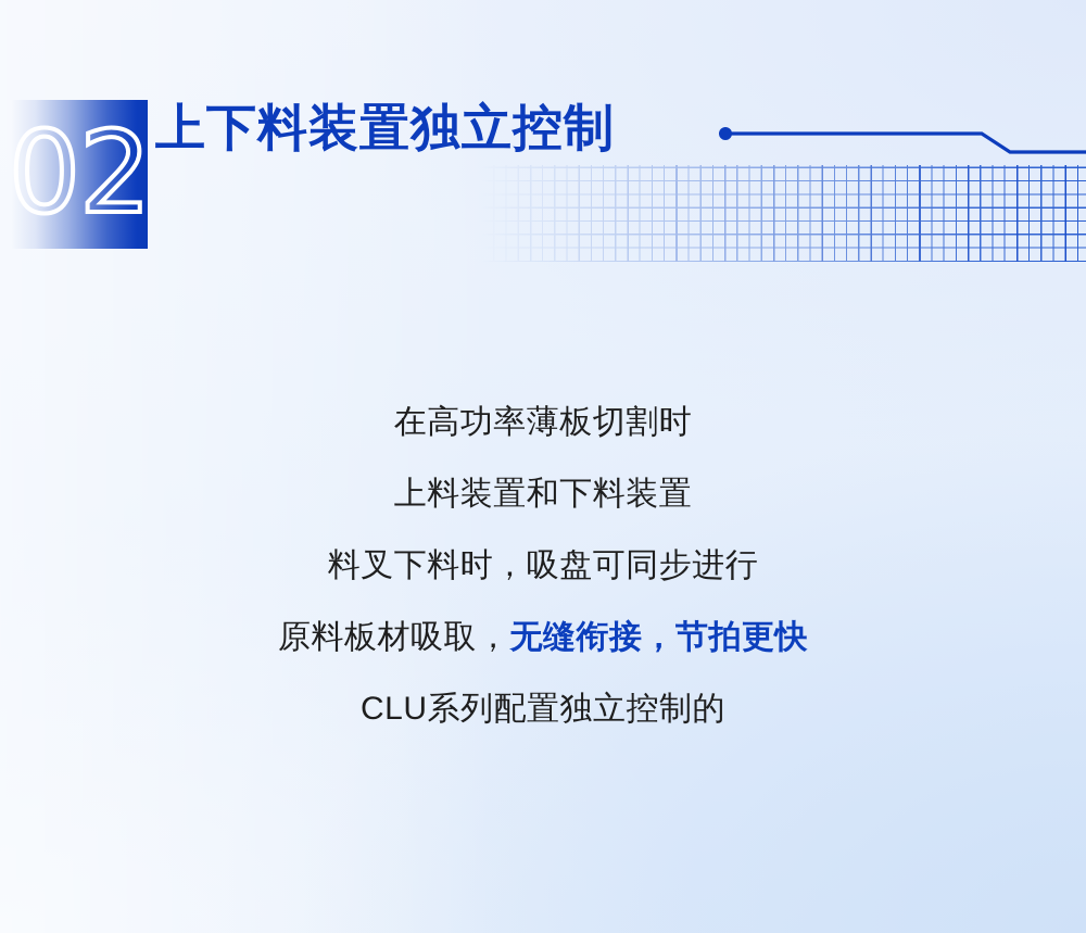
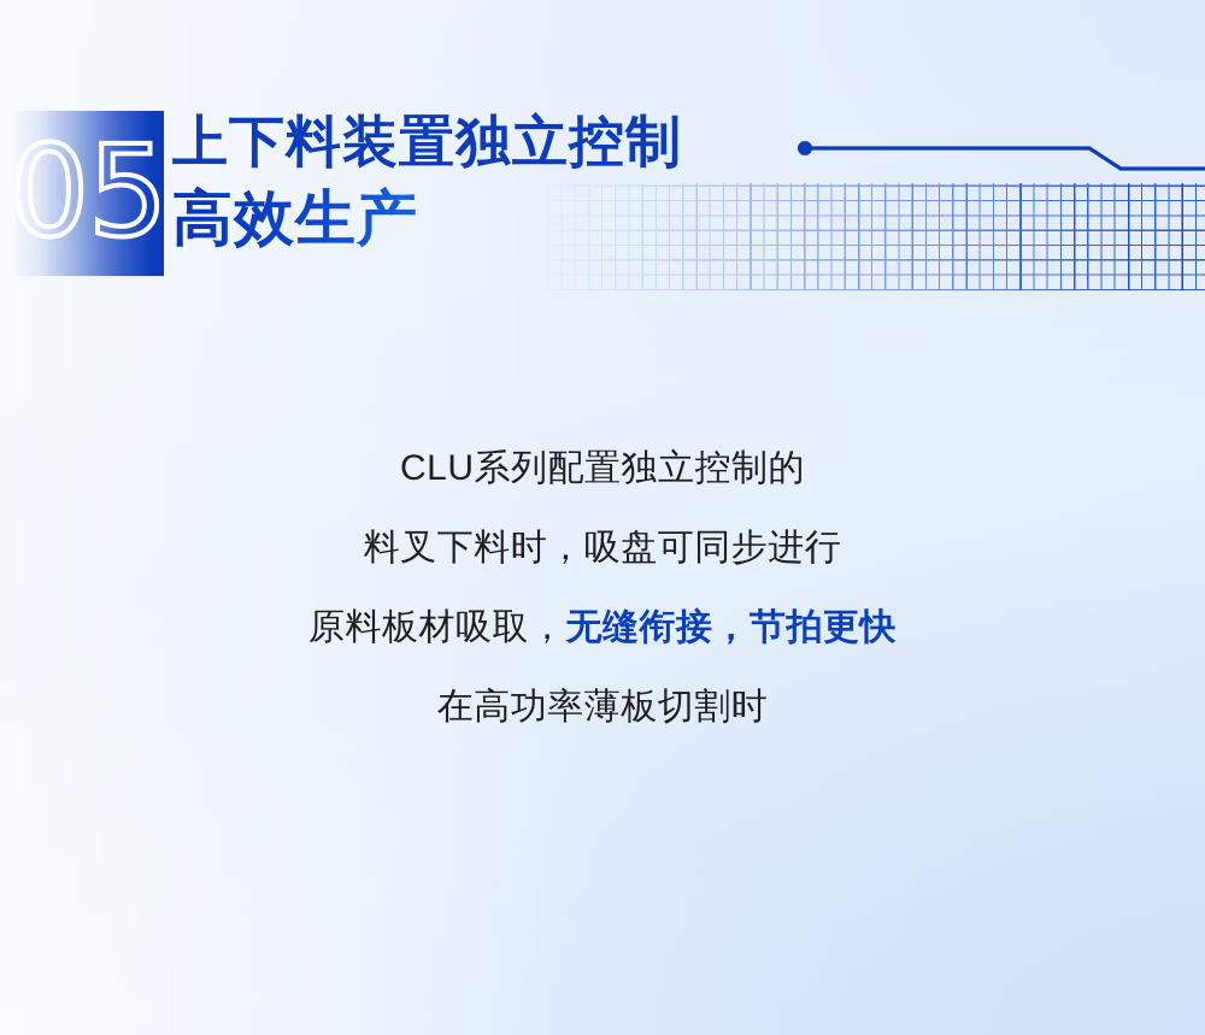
- 02
+ 05
  上下料装置独立控制
+ 高效生产
- 在高功率薄板切割时
+ CLU系列配置独立控制的
- 上料装置和下料装置
  料叉下料时，吸盘可同步进行
  原料板材吸取，无缝衔接，节拍更快
- CLU系列配置独立控制的
+ 在高功率薄板切割时
